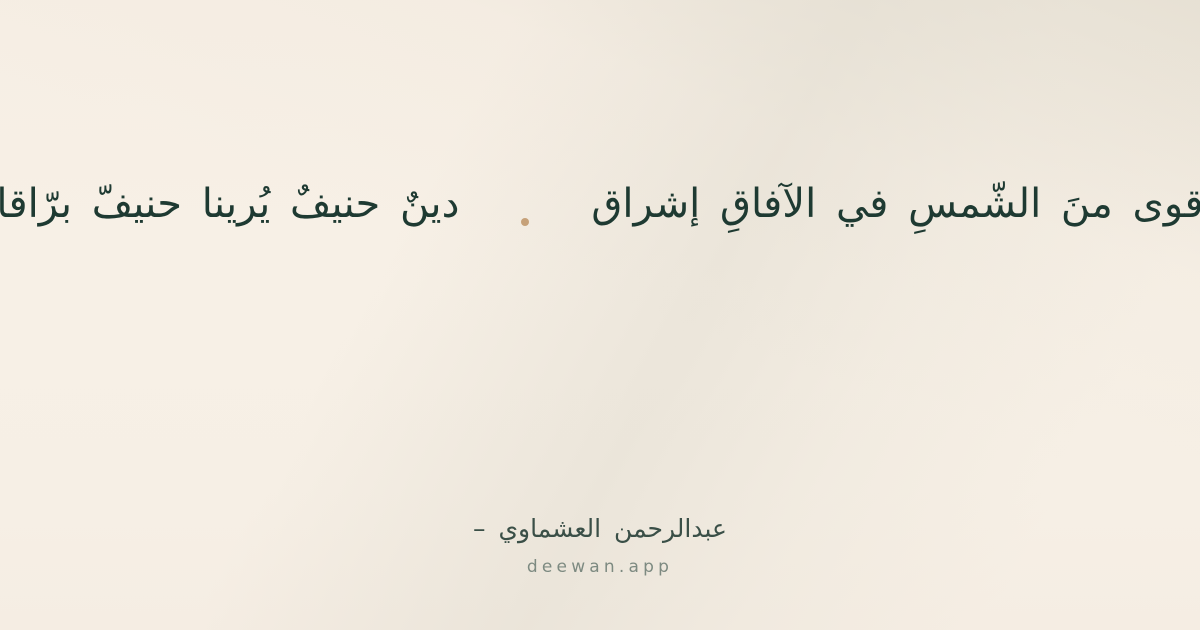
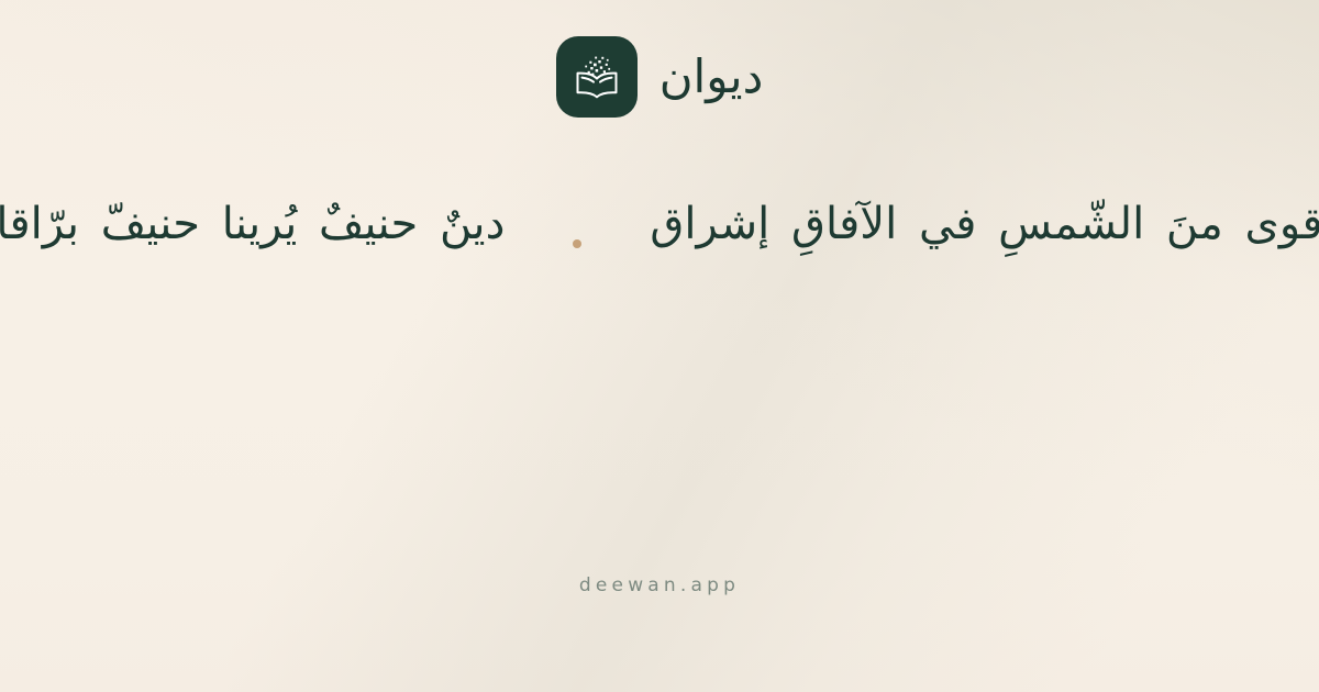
+ ديوان
  قوى منَ الشّمسِ في الآفاقِ إشراق
  دينٌ حنيفٌ يُرينا حنيفّ برّاقا
- عبدالرحمن العشماوي –
  deewan.app
